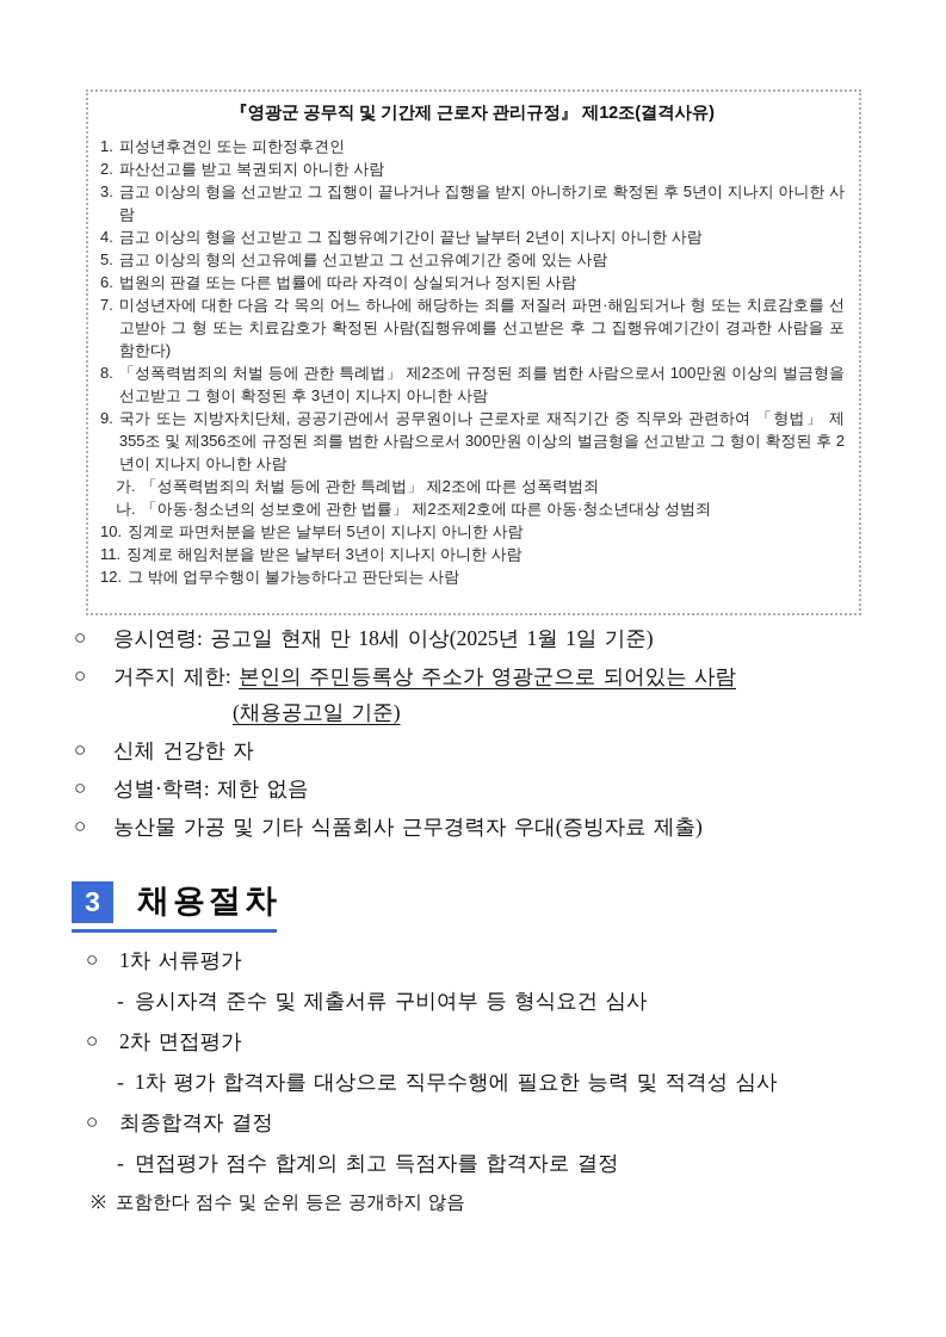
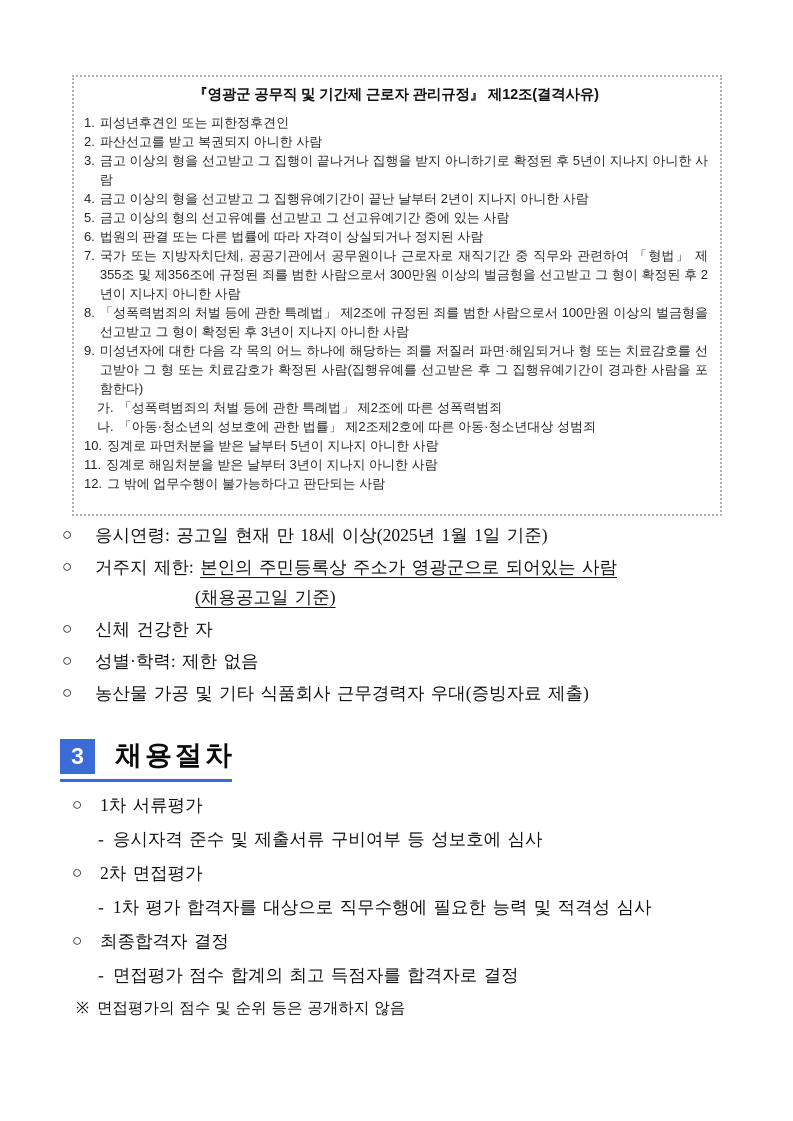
  『영광군 공무직 및 기간제 근로자 관리규정』 제12조(결격사유)
  1.
  피성년후견인 또는 피한정후견인
  2.
  파산선고를 받고 복권되지 아니한 사람
  3.
  금고 이상의 형을 선고받고 그 집행이 끝나거나 집행을 받지 아니하기로 확정된 후 5년이 지나지 아니한 사람
  4.
  금고 이상의 형을 선고받고 그 집행유예기간이 끝난 날부터 2년이 지나지 아니한 사람
  5.
  금고 이상의 형의 선고유예를 선고받고 그 선고유예기간 중에 있는 사람
  6.
  법원의 판결 또는 다른 법률에 따라 자격이 상실되거나 정지된 사람
  7.
- 미성년자에 대한 다음 각 목의 어느 하나에 해당하는 죄를 저질러 파면·해임되거나 형 또는 치료감호를 선고받아 그 형 또는 치료감호가 확정된 사람(집행유예를 선고받은 후 그 집행유예기간이 경과한 사람을 포함한다)
+ 국가 또는 지방자치단체, 공공기관에서 공무원이나 근로자로 재직기간 중 직무와 관련하여 「형법」 제355조 및 제356조에 규정된 죄를 범한 사람으로서 300만원 이상의 벌금형을 선고받고 그 형이 확정된 후 2년이 지나지 아니한 사람
  8.
  「성폭력범죄의 처벌 등에 관한 특례법」 제2조에 규정된 죄를 범한 사람으로서 100만원 이상의 벌금형을 선고받고 그 형이 확정된 후 3년이 지나지 아니한 사람
  9.
- 국가 또는 지방자치단체, 공공기관에서 공무원이나 근로자로 재직기간 중 직무와 관련하여 「형법」 제355조 및 제356조에 규정된 죄를 범한 사람으로서 300만원 이상의 벌금형을 선고받고 그 형이 확정된 후 2년이 지나지 아니한 사람
+ 미성년자에 대한 다음 각 목의 어느 하나에 해당하는 죄를 저질러 파면·해임되거나 형 또는 치료감호를 선고받아 그 형 또는 치료감호가 확정된 사람(집행유예를 선고받은 후 그 집행유예기간이 경과한 사람을 포함한다)
  가.
  「성폭력범죄의 처벌 등에 관한 특례법」 제2조에 따른 성폭력범죄
  나.
  「아동·청소년의 성보호에 관한 법률」 제2조제2호에 따른 아동·청소년대상 성범죄
  10.
  징계로 파면처분을 받은 날부터 5년이 지나지 아니한 사람
  11.
  징계로 해임처분을 받은 날부터 3년이 지나지 아니한 사람
  12.
  그 밖에 업무수행이 불가능하다고 판단되는 사람
  ○
  응시연령: 공고일 현재 만 18세 이상(2025년 1월 1일 기준)
  ○
  거주지 제한: 본인의 주민등록상 주소가 영광군으로 되어있는 사람
  (채용공고일 기준)
  ○
  신체 건강한 자
  ○
  성별·학력: 제한 없음
  ○
  농산물 가공 및 기타 식품회사 근무경력자 우대(증빙자료 제출)
  3
  채용절차
  ○
  1차 서류평가
- - 응시자격 준수 및 제출서류 구비여부 등 형식요건 심사
+ - 응시자격 준수 및 제출서류 구비여부 등 성보호에 심사
  ○
  2차 면접평가
  - 1차 평가 합격자를 대상으로 직무수행에 필요한 능력 및 적격성 심사
  ○
  최종합격자 결정
  - 면접평가 점수 합계의 최고 득점자를 합격자로 결정
- ※ 포함한다 점수 및 순위 등은 공개하지 않음
+ ※ 면접평가의 점수 및 순위 등은 공개하지 않음
